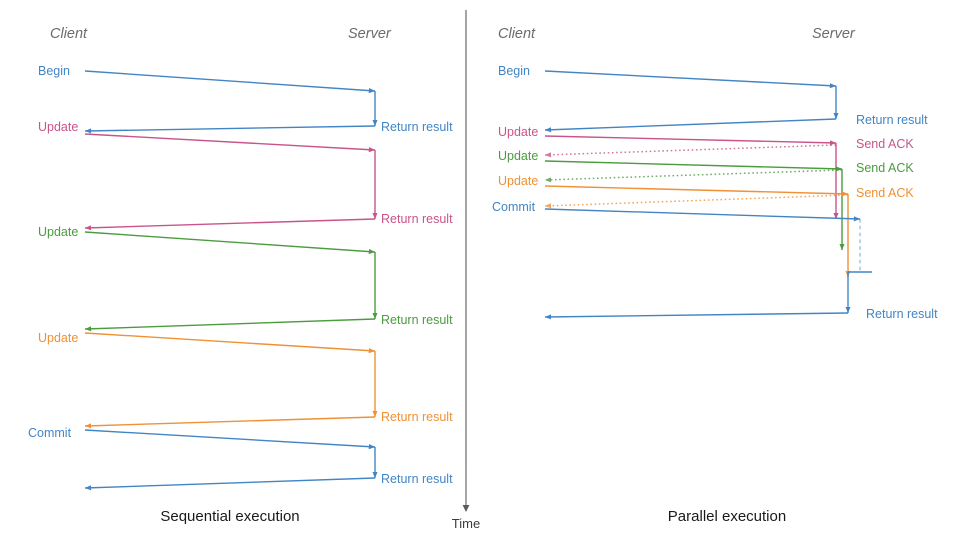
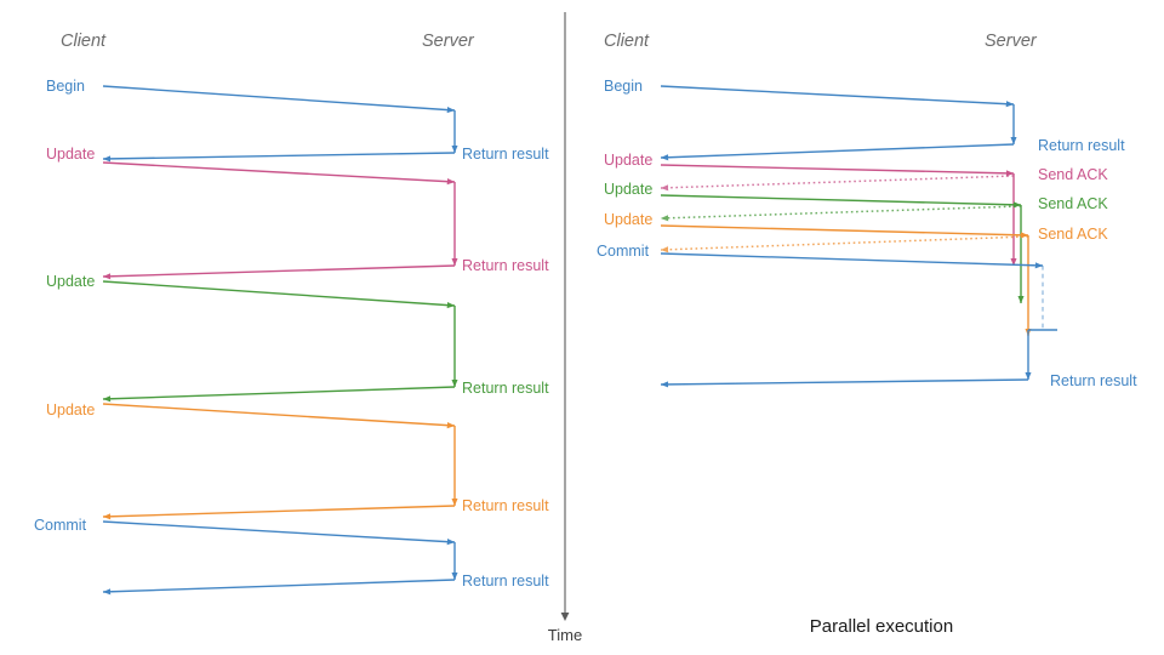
  Client
  Server
  Begin
  Return result
  Update
  Return result
  Update
  Return result
  Update
  Return result
  Commit
  Return result
- Sequential execution
  Client
  Server
  Begin
  Return result
  Update
  Send ACK
  Update
  Send ACK
  Update
  Send ACK
  Commit
  Return result
  Parallel execution
  Time
